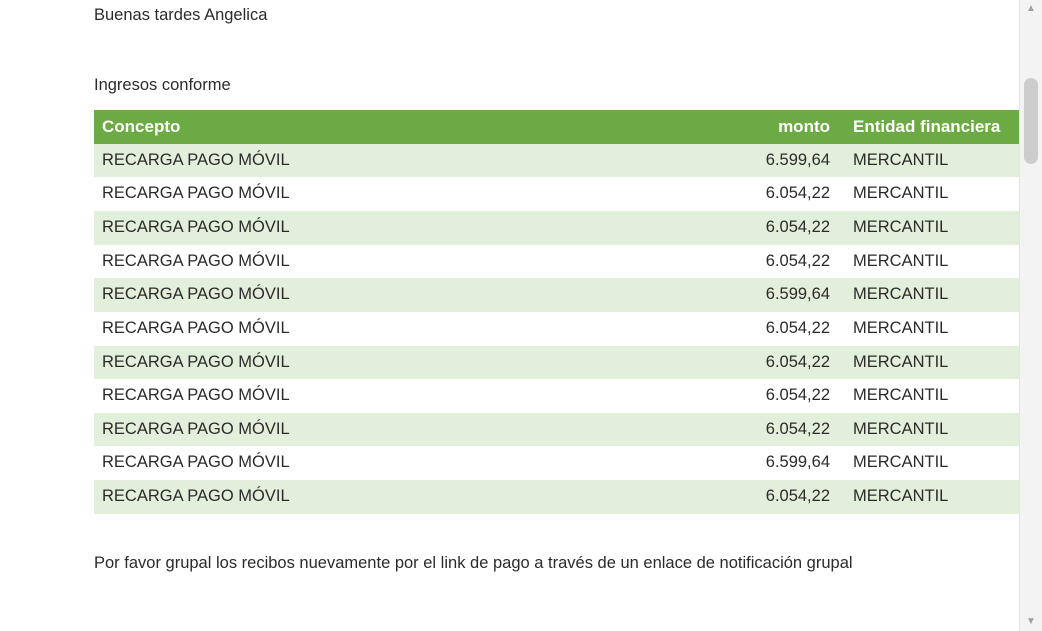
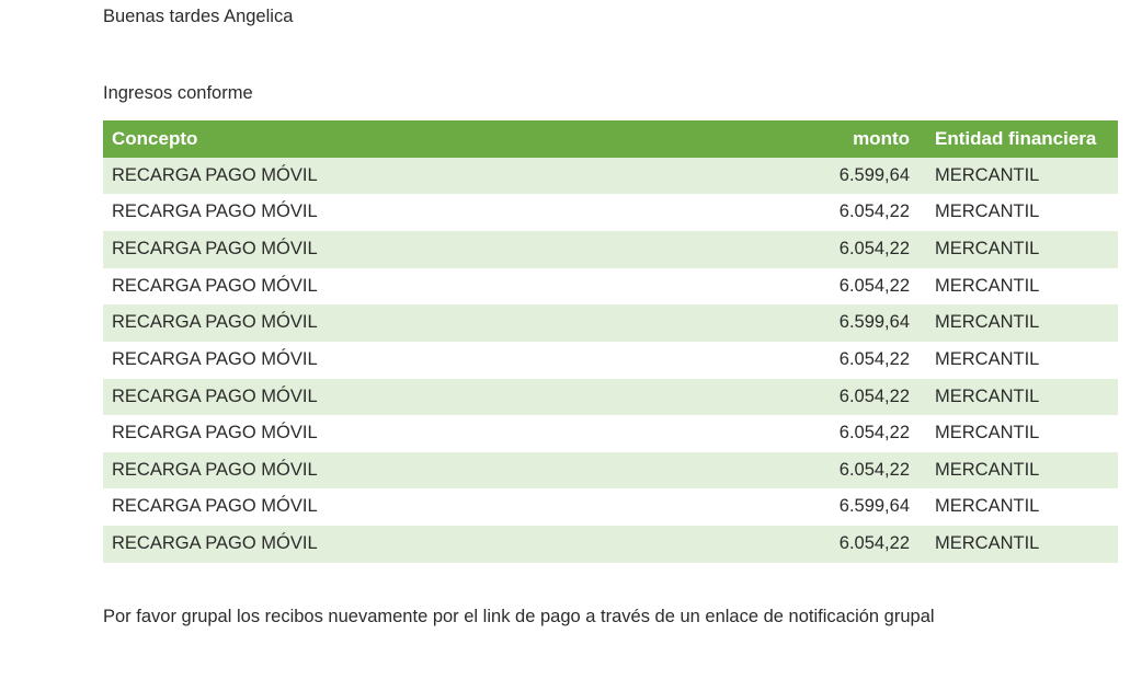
  Buenas tardes Angelica
  Ingresos conforme
  Concepto	monto	Entidad financiera
  RECARGA PAGO MÓVIL	6.599,64	MERCANTIL
  RECARGA PAGO MÓVIL	6.054,22	MERCANTIL
  RECARGA PAGO MÓVIL	6.054,22	MERCANTIL
  RECARGA PAGO MÓVIL	6.054,22	MERCANTIL
  RECARGA PAGO MÓVIL	6.599,64	MERCANTIL
  RECARGA PAGO MÓVIL	6.054,22	MERCANTIL
  RECARGA PAGO MÓVIL	6.054,22	MERCANTIL
  RECARGA PAGO MÓVIL	6.054,22	MERCANTIL
  RECARGA PAGO MÓVIL	6.054,22	MERCANTIL
  RECARGA PAGO MÓVIL	6.599,64	MERCANTIL
  RECARGA PAGO MÓVIL	6.054,22	MERCANTIL
  Por favor grupal los recibos nuevamente por el link de pago a través de un enlace de notificación grupal
- ▲
- ▼
